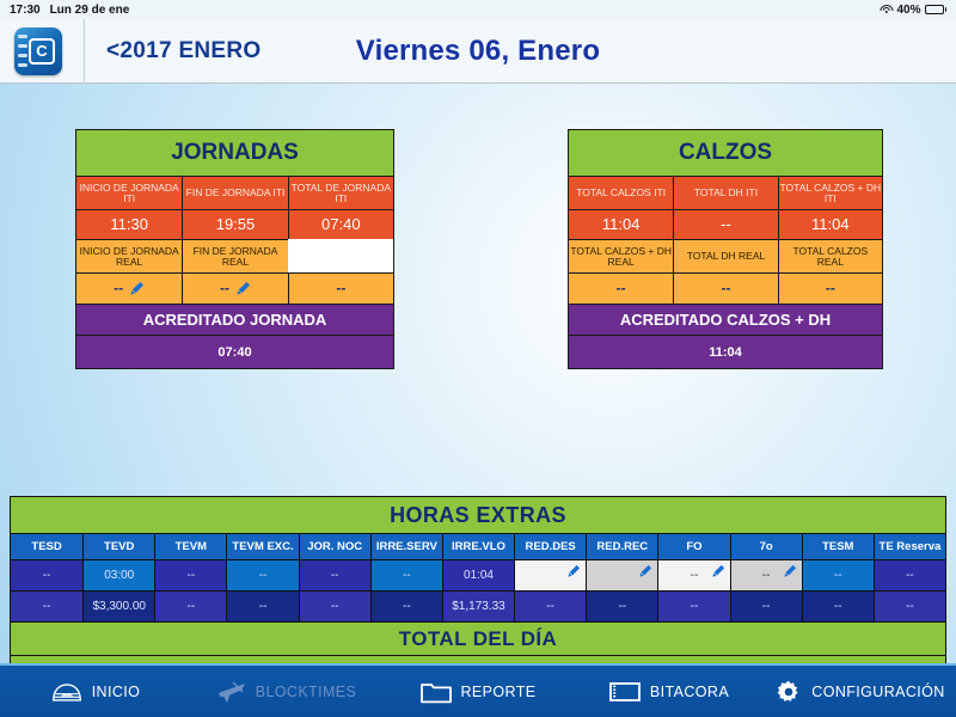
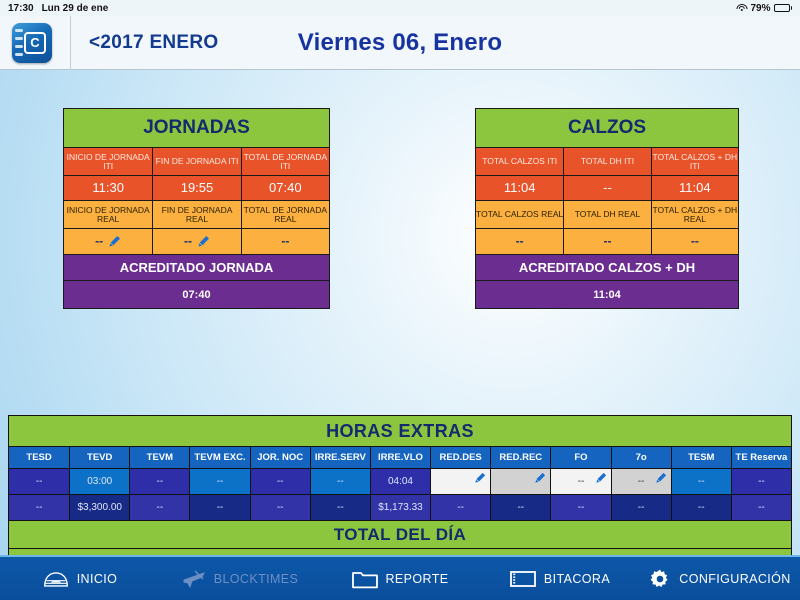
  17:30
  Lun 29 de ene
- 40%
+ 79%
  C
  <2017 ENERO
  Viernes 06, Enero
  JORNADAS
  INICIO DE JORNADA ITI
  FIN DE JORNADA ITI
  TOTAL DE JORNADA ITI
  11:30
  19:55
  07:40
  INICIO DE JORNADA REAL
  FIN DE JORNADA REAL
+ TOTAL DE JORNADA REAL
  --
  --
  --
  ACREDITADO JORNADA
  07:40
  CALZOS
  TOTAL CALZOS ITI
  TOTAL DH ITI
  TOTAL CALZOS + DH ITI
  11:04
  --
  11:04
- TOTAL CALZOS + DH REAL
+ TOTAL CALZOS REAL
  TOTAL DH REAL
- TOTAL CALZOS REAL
+ TOTAL CALZOS + DH REAL
  --
  --
  --
  ACREDITADO CALZOS + DH
  11:04
  HORAS EXTRAS
  TESD
  TEVD
  TEVM
  TEVM EXC.
  JOR. NOC
  IRRE.SERV
  IRRE.VLO
  RED.DES
  RED.REC
  FO
  7o
  TESM
  TE Reserva
  --
  03:00
  --
  --
  --
  --
- 01:04
+ 04:04
  --
  --
  --
  --
  --
  $3,300.00
  --
  --
  --
  --
  $1,173.33
  --
  --
  --
  --
  --
  --
  TOTAL DEL DÍA
  INICIO
  BLOCKTIMES
  REPORTE
  BITACORA
  CONFIGURACIÓN
